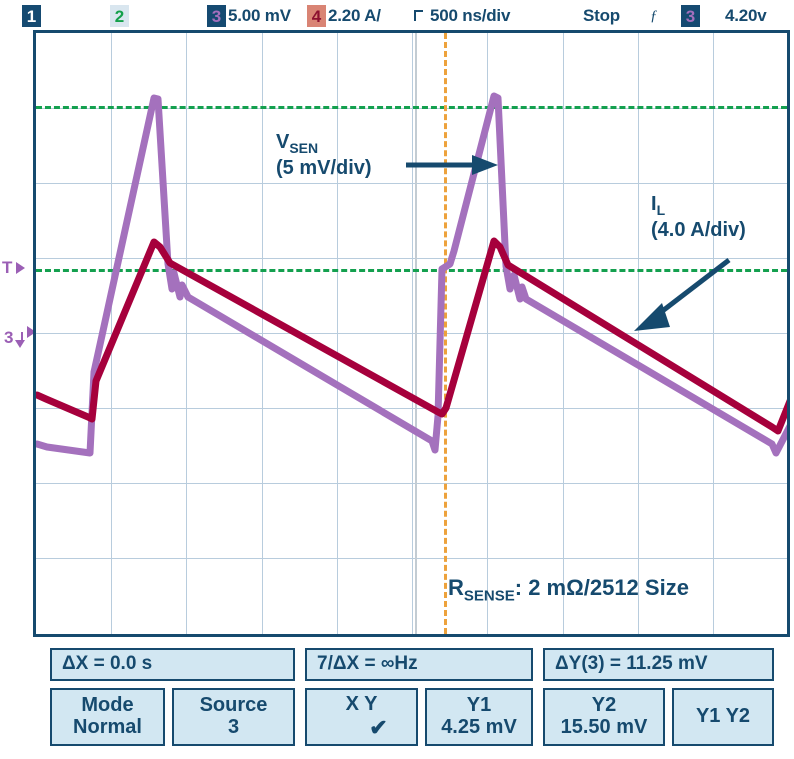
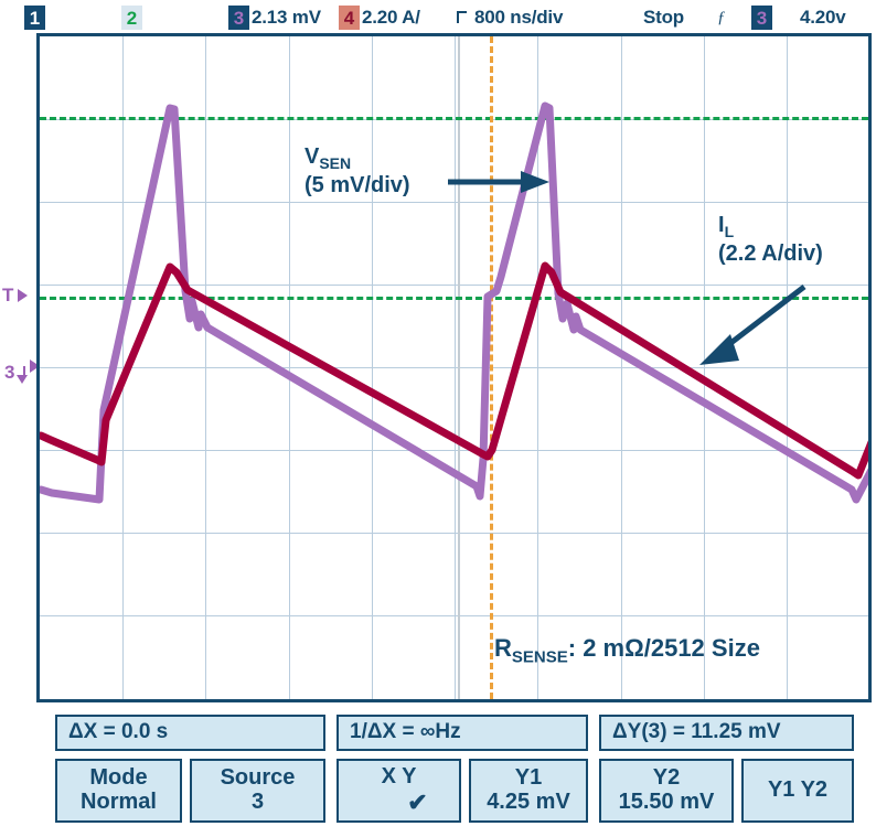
  1
  2
  3
- 5.00 mV
+ 2.13 mV
  4
  2.20 A/
- 500 ns/div
+ 800 ns/div
  Stop
  ƒ
  3
  4.20v
  T
  3
  VSEN
  (5 mV/div)
  IL
- (4.0 A/div)
+ (2.2 A/div)
  RSENSE: 2 mΩ/2512 Size
  ΔX = 0.0 s
  Mode
  Normal
  Source
  3
- 7/ΔX = ∞Hz
+ 1/ΔX = ∞Hz
  X Y
  ✔
  Y1
  4.25 mV
  ΔY(3) = 11.25 mV
  Y2
  15.50 mV
  Y1 Y2
